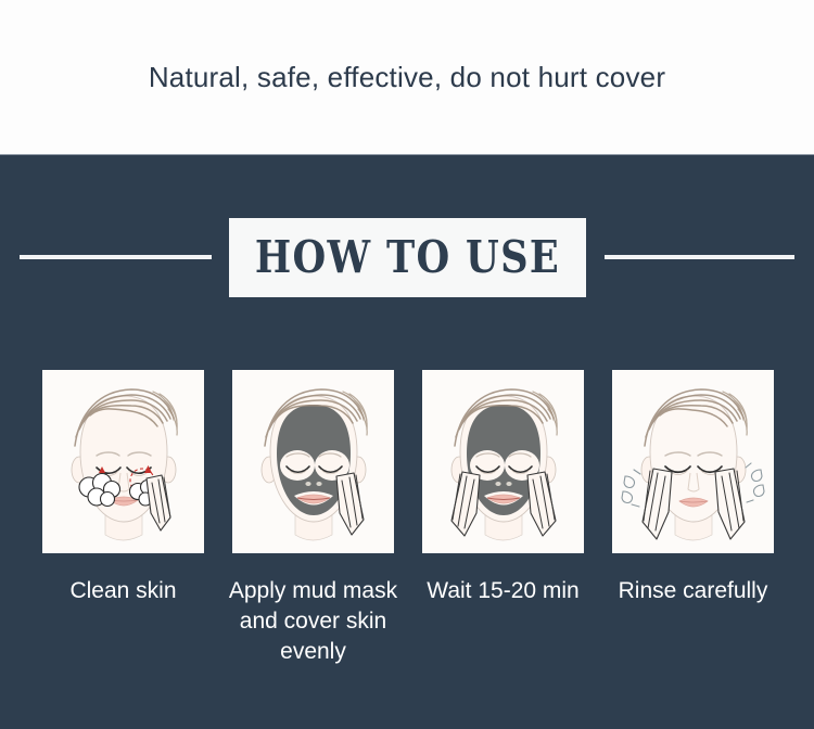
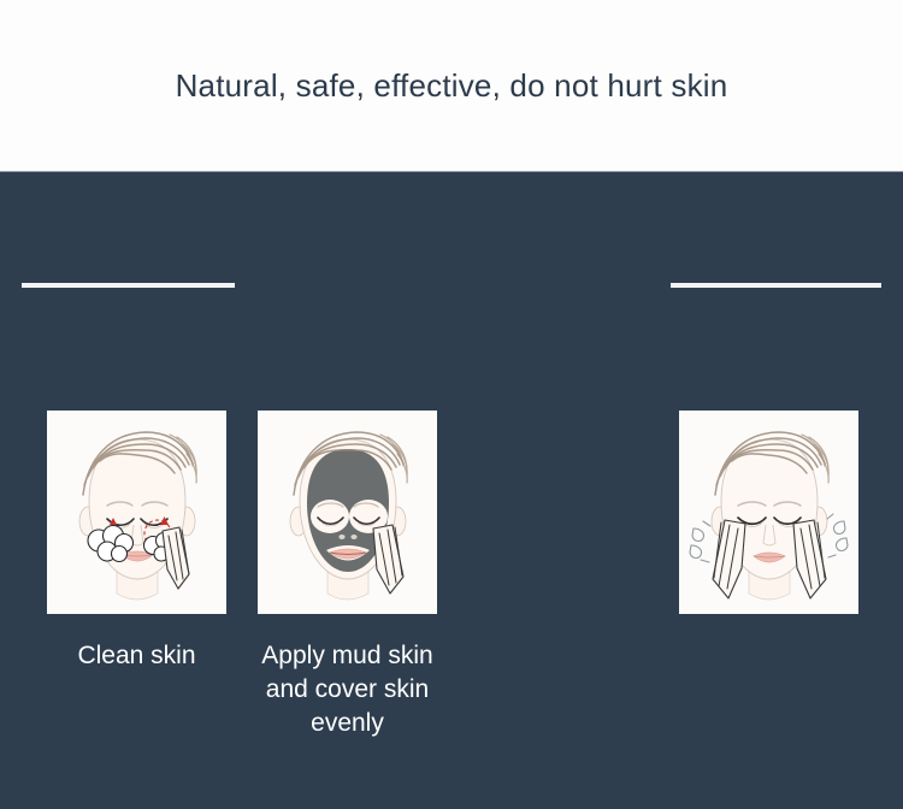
- Natural, safe, effective, do not hurt cover
+ Natural, safe, effective, do not hurt skin
- HOW TO USE
  Clean skin
- Apply mud mask and cover skin evenly
+ Apply mud skin and cover skin evenly
- Wait 15-20 min
- Rinse carefully
